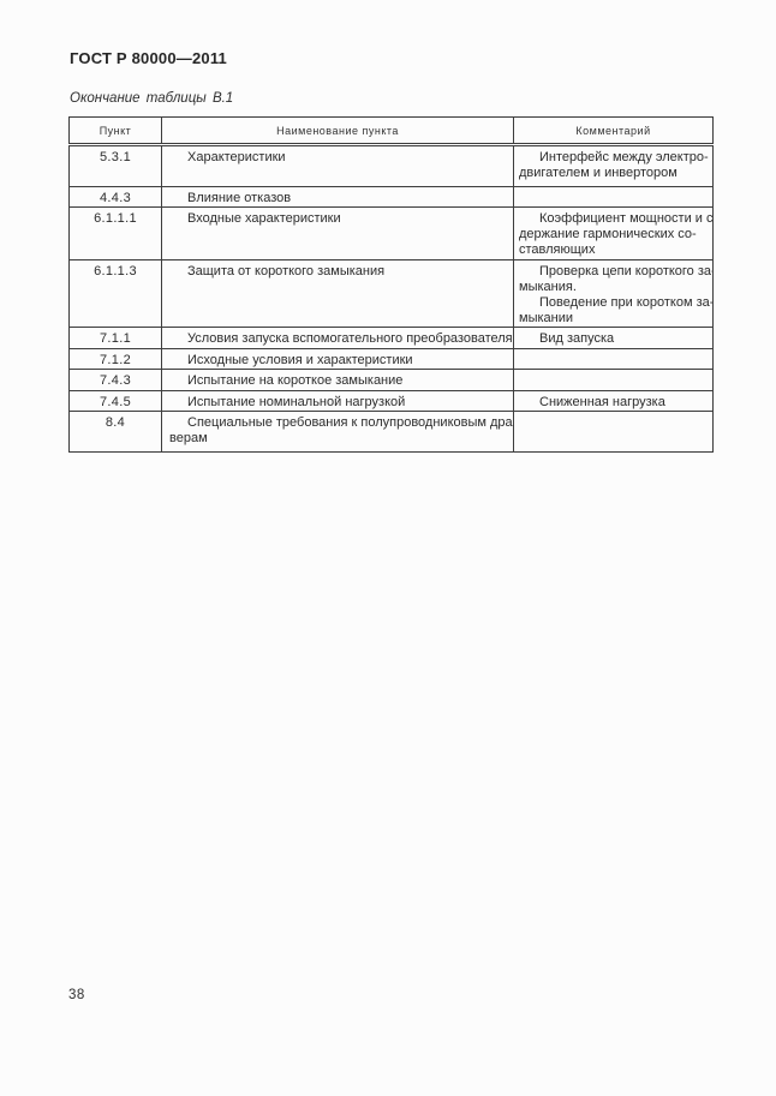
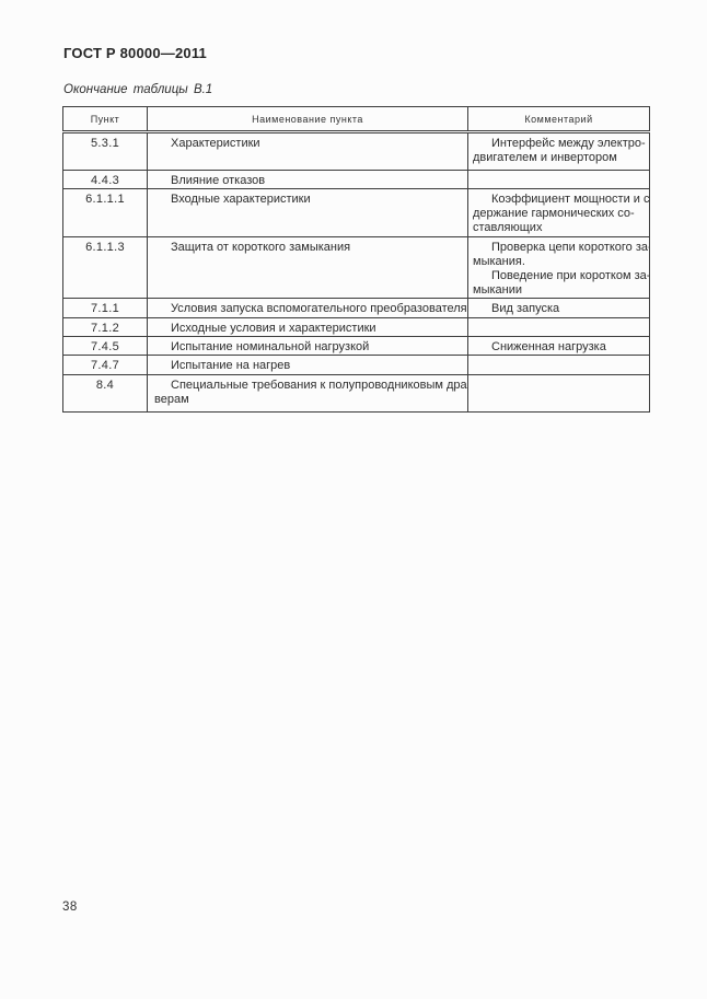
  ГОСТ Р 80000—2011
  Окончание таблицы В.1
  Пункт	Наименование пункта	Комментарий
  5.3.1	Характеристики	Интерфейс между электро- двигателем и инвертором
  4.4.3	Влияние отказов
  6.1.1.1	Входные характеристики	Коэффициент мощности и с держание гармонических со- ставляющих
  6.1.1.3	Защита от короткого замыкания	Проверка цепи короткого за мыкания.Поведение при коротком за- мыкании
  7.1.1	Условия запуска вспомогательного преобразователя	Вид запуска
  7.1.2	Исходные условия и характеристики
- 7.4.3	Испытание на короткое замыкание
  7.4.5	Испытание номинальной нагрузкой	Сниженная нагрузка
+ 7.4.7	Испытание на нагрев
  8.4	Специальные требования к полупроводниковым дра верам
  38
